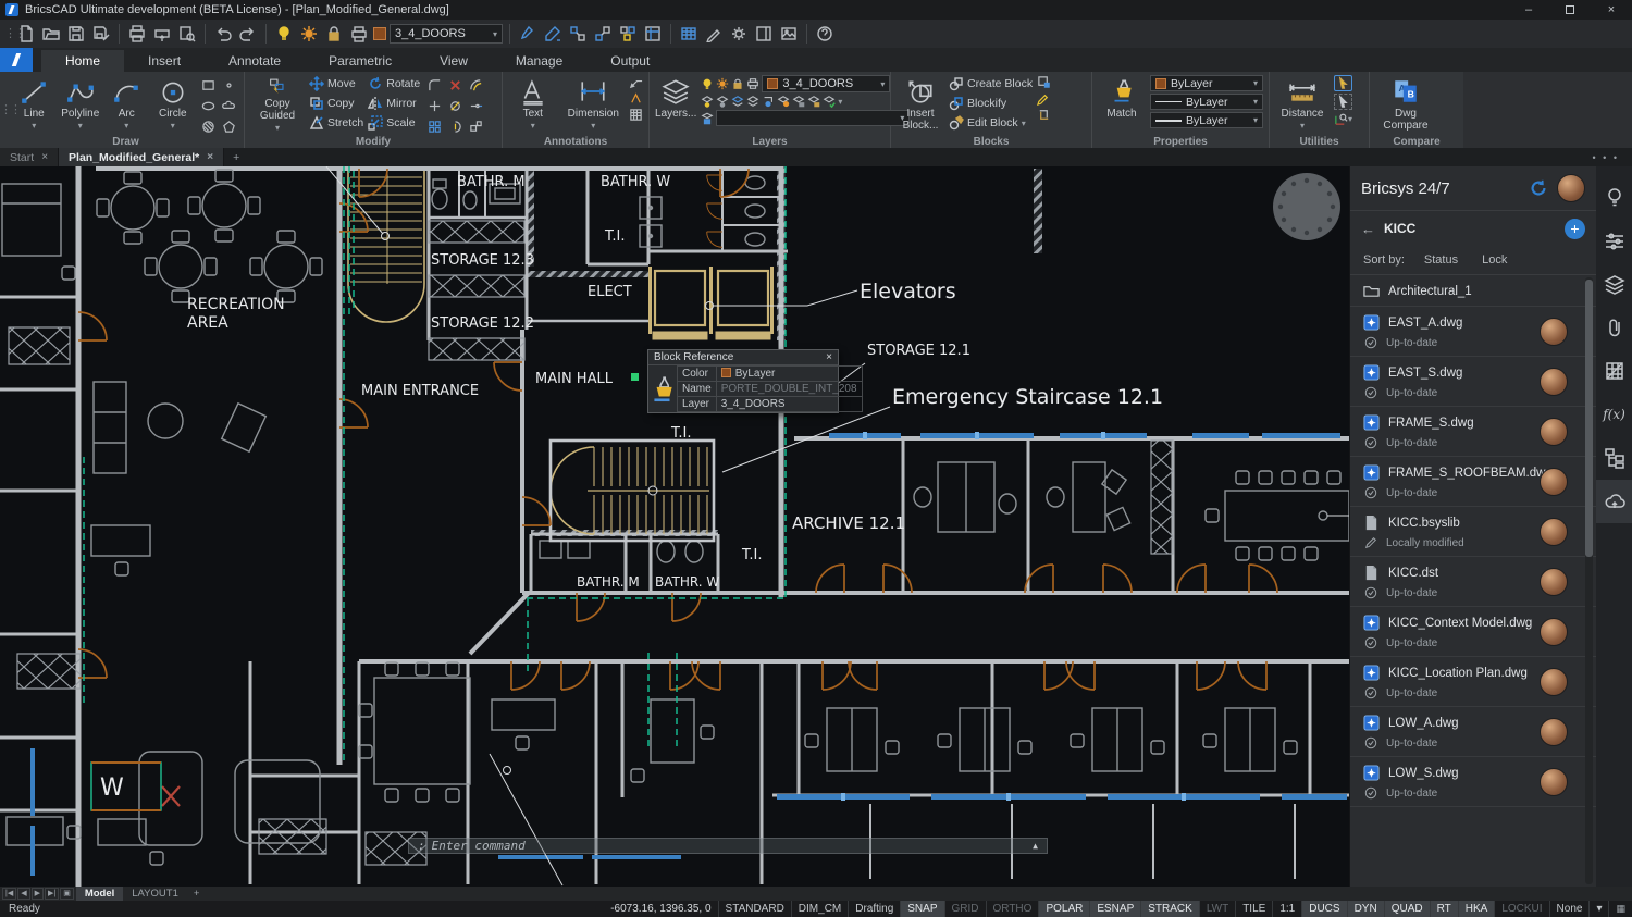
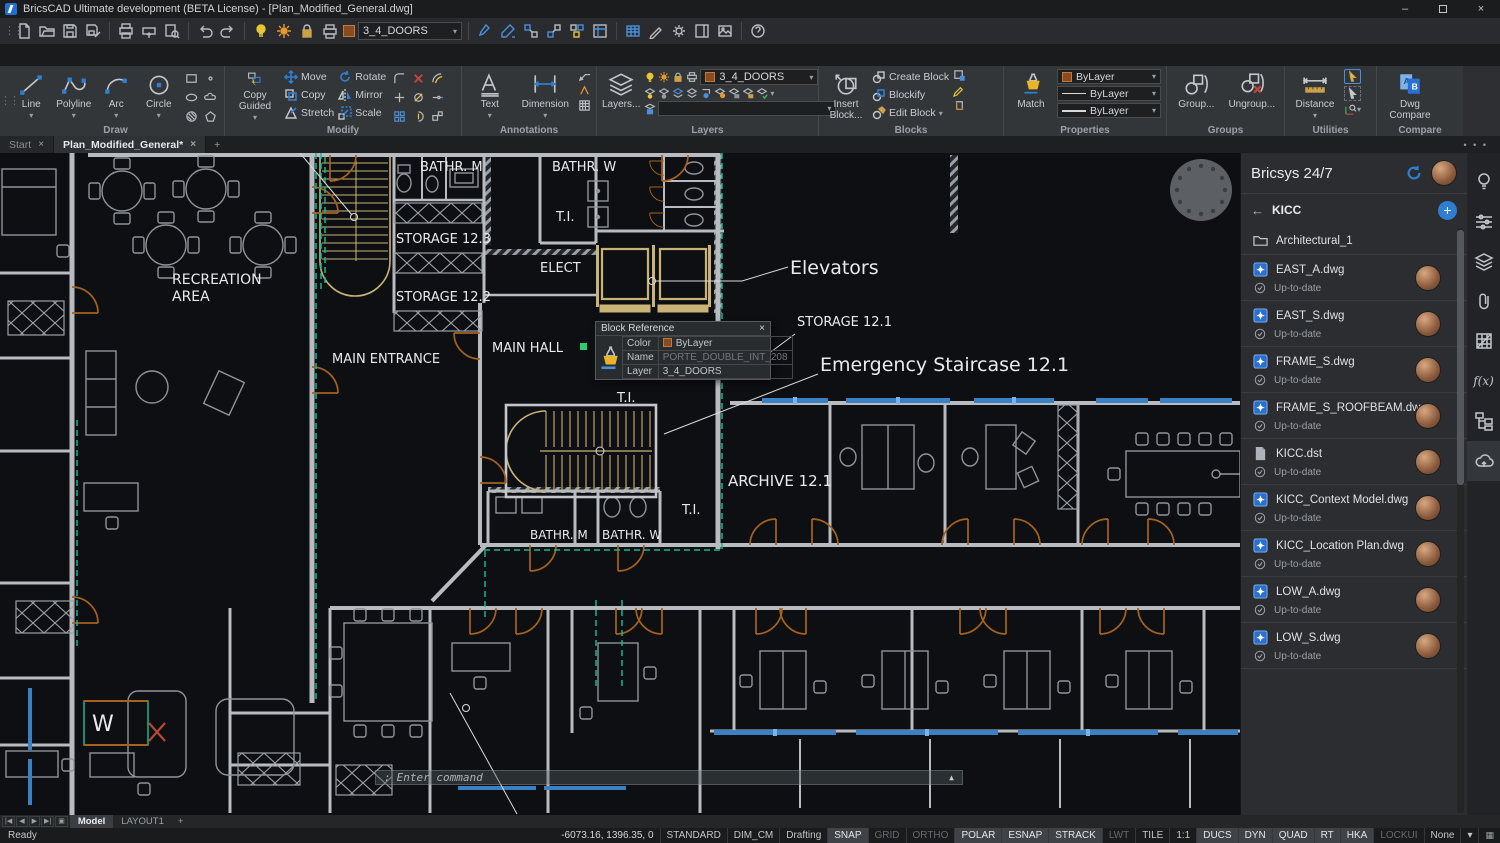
  BricsCAD Ultimate development (BETA License) - [Plan_Modified_General.dwg]
  –
  ×
  3_4_DOORS
  ▾
- Home
- Insert
- Annotate
- Parametric
- View
- Manage
- Output
  Line
  ▾
  Polyline
  ▾
  Arc
  ▾
  Circle
  ▾
  Draw
  Copy Guided
  ▾
  Move
  Copy
  Stretch
  Rotate
  Mirror
  Scale
  Modify
  Text
  ▾
  Dimension
  ▾
  Annotations
  Layers...
  3_4_DOORS
  ▾
  ▾
  ▾
  Layers
  Insert Block...
  Create Block
  Blockify
  Edit Block
  ▾
  Blocks
  Match
  ByLayer
  ▾
  ByLayer
  ▾
  ByLayer
  ▾
  Properties
+ Group...
+ Ungroup...
+ Groups
  Distance
  ▾
  ▾
  Utilities
  A
  B
  Dwg Compare
  Compare
  Start
  ×
  Plan_Modified_General*
  ×
  +
  • • •
  BATHR. M
  BATHR. W
  T.I.
  STORAGE 12.3
  STORAGE 12.2
  ELECT
  RECREATION
  AREA
  MAIN ENTRANCE
  MAIN HALL
  Elevators
  STORAGE 12.1
  Emergency Staircase 12.1
  T.I.
  ARCHIVE 12.1
  T.I.
  BATHR. M
  BATHR. W
  W
  Block Reference
  ×
  Color	ByLayer
  Name	PORTE_DOUBLE_INT_208
  Layer	3_4_DOORS
  :
  Enter command
  ▲
  Bricsys 24/7
  ←
  KICC
  +
- Sort by:
- Status
- Lock
  Architectural_1
  EAST_A.dwg
  Up-to-date
  EAST_S.dwg
  Up-to-date
  FRAME_S.dwg
  Up-to-date
  FRAME_S_ROOFBEAM.dw
  Up-to-date
- KICC.bsyslib
- Locally modified
  KICC.dst
  Up-to-date
  KICC_Context Model.dwg
  Up-to-date
  KICC_Location Plan.dwg
  Up-to-date
  LOW_A.dwg
  Up-to-date
  LOW_S.dwg
  Up-to-date
  f(x)
  Model
  LAYOUT1
  +
  Ready
  -6073.16, 1396.35, 0
  STANDARD
  DIM_CM
  Drafting
  SNAP
  GRID
  ORTHO
  POLAR
  ESNAP
  STRACK
  LWT
  TILE
  1:1
  DUCS
  DYN
  QUAD
  RT
  HKA
  LOCKUI
  None
  ▾
  ▦
